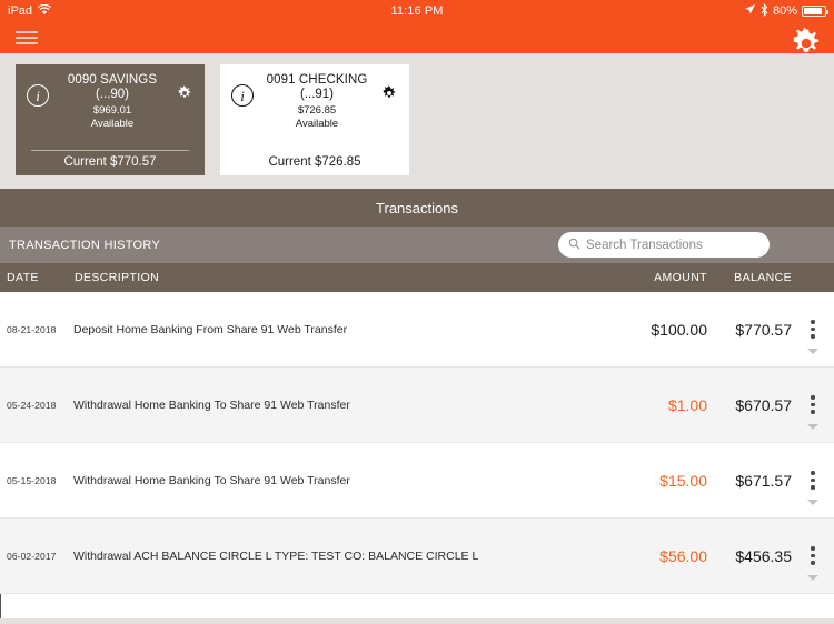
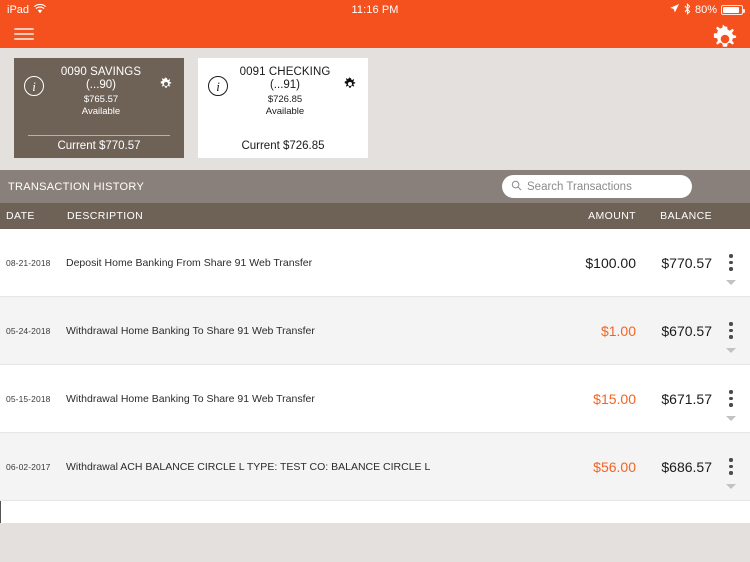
  iPad
  11:16 PM
  80%
  i
  0090 SAVINGS
  (...90)
- $969.01
+ $765.57
  Available
  Current $770.57
  i
  0091 CHECKING
  (...91)
  $726.85
  Available
  Current $726.85
- Transactions
  TRANSACTION HISTORY
  Search Transactions
  DATE
  DESCRIPTION
  AMOUNT
  BALANCE
  08-21-2018
  Deposit Home Banking From Share 91 Web Transfer
  $100.00
  $770.57
  05-24-2018
  Withdrawal Home Banking To Share 91 Web Transfer
  $1.00
  $670.57
  05-15-2018
  Withdrawal Home Banking To Share 91 Web Transfer
  $15.00
  $671.57
  06-02-2017
  Withdrawal ACH BALANCE CIRCLE L TYPE: TEST CO: BALANCE CIRCLE L
  $56.00
- $456.35
+ $686.57
